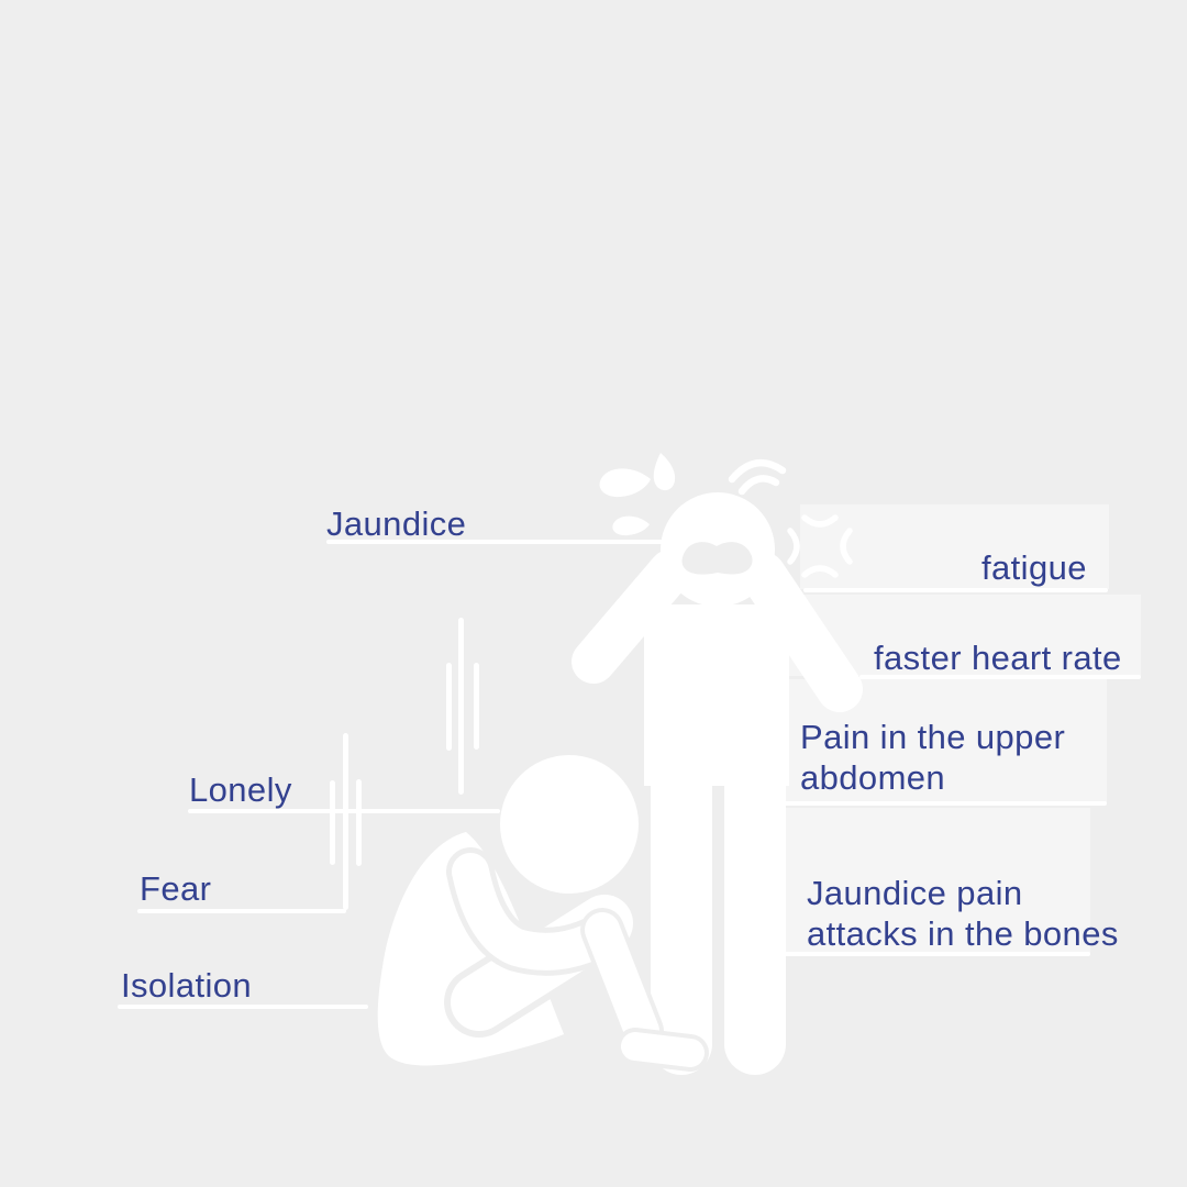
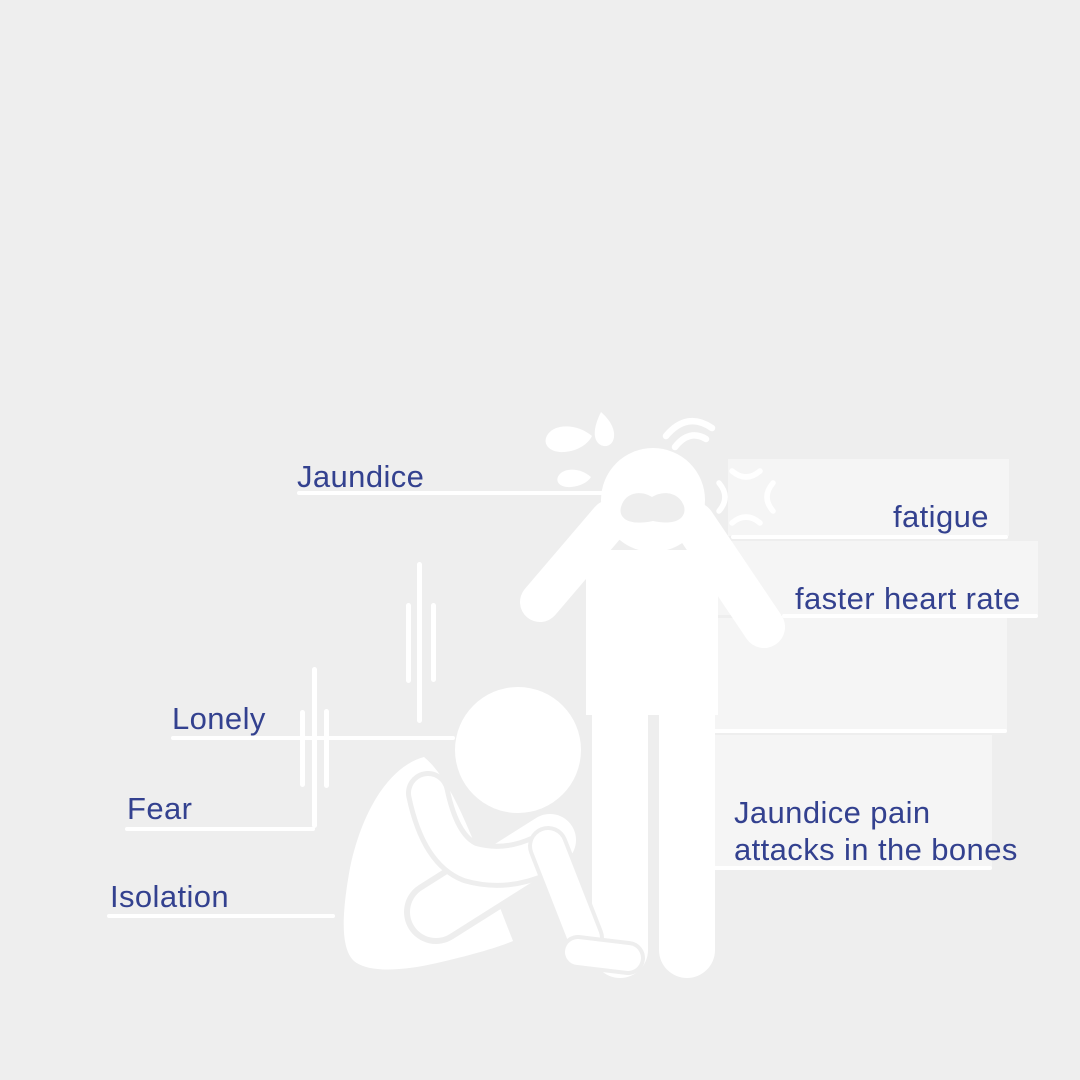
  Jaundice
  fatigue
  faster heart rate
- Pain in the upper abdomen
  Jaundice pain attacks in the bones
  Lonely
  Fear
  Isolation
